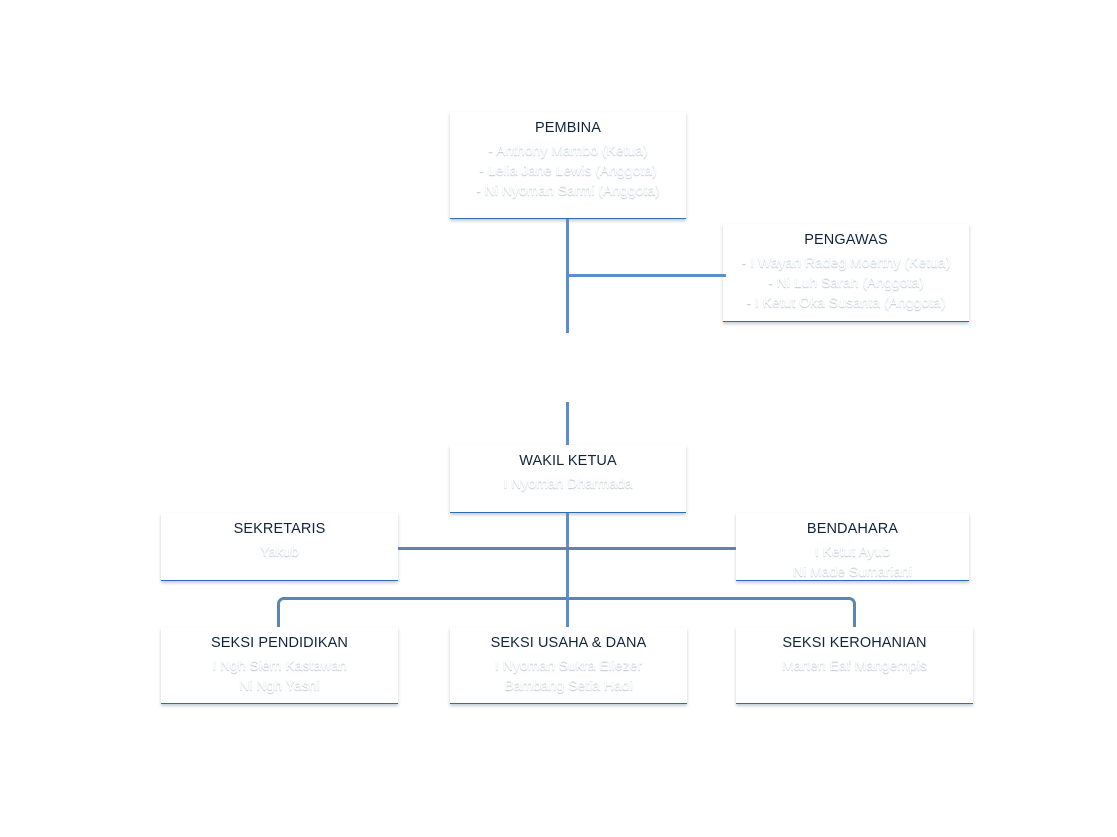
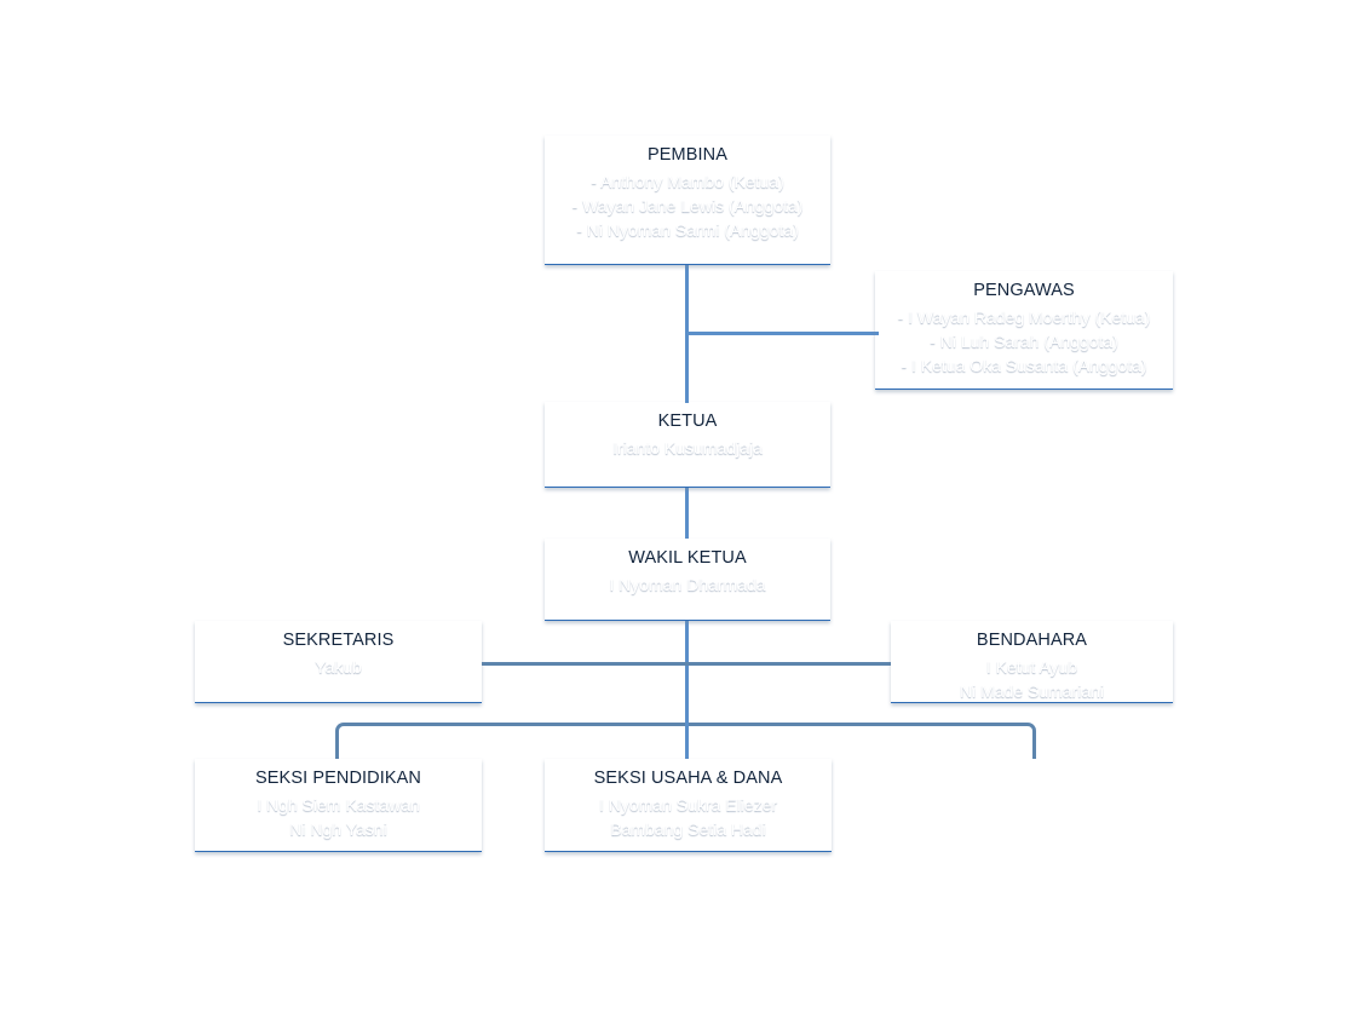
  PEMBINA
  - Anthony Mambo (Ketua)
- - Lelia Jane Lewis (Anggota)
+ - Wayan Jane Lewis (Anggota)
  - Ni Nyoman Sarmi (Anggota)
  PENGAWAS
  - I Wayan Radeg Moerthy (Ketua)
  - Ni Luh Sarah (Anggota)
- - I Ketut Oka Susanta (Anggota)
+ - I Ketua Oka Susanta (Anggota)
+ KETUA
+ Irianto Kusumadjaja
  WAKIL KETUA
  I Nyoman Dharmada
  SEKRETARIS
  Yakub
  BENDAHARA
  I Ketut Ayub
  Ni Made Sumariani
  SEKSI PENDIDIKAN
  I Ngh Siem Kastawan
  Ni Ngh Yasni
  SEKSI USAHA & DANA
  I Nyoman Sukra Eliezer
  Bambang Setia Hadi
- SEKSI KEROHANIAN
- Marten Eaf Mangempis
